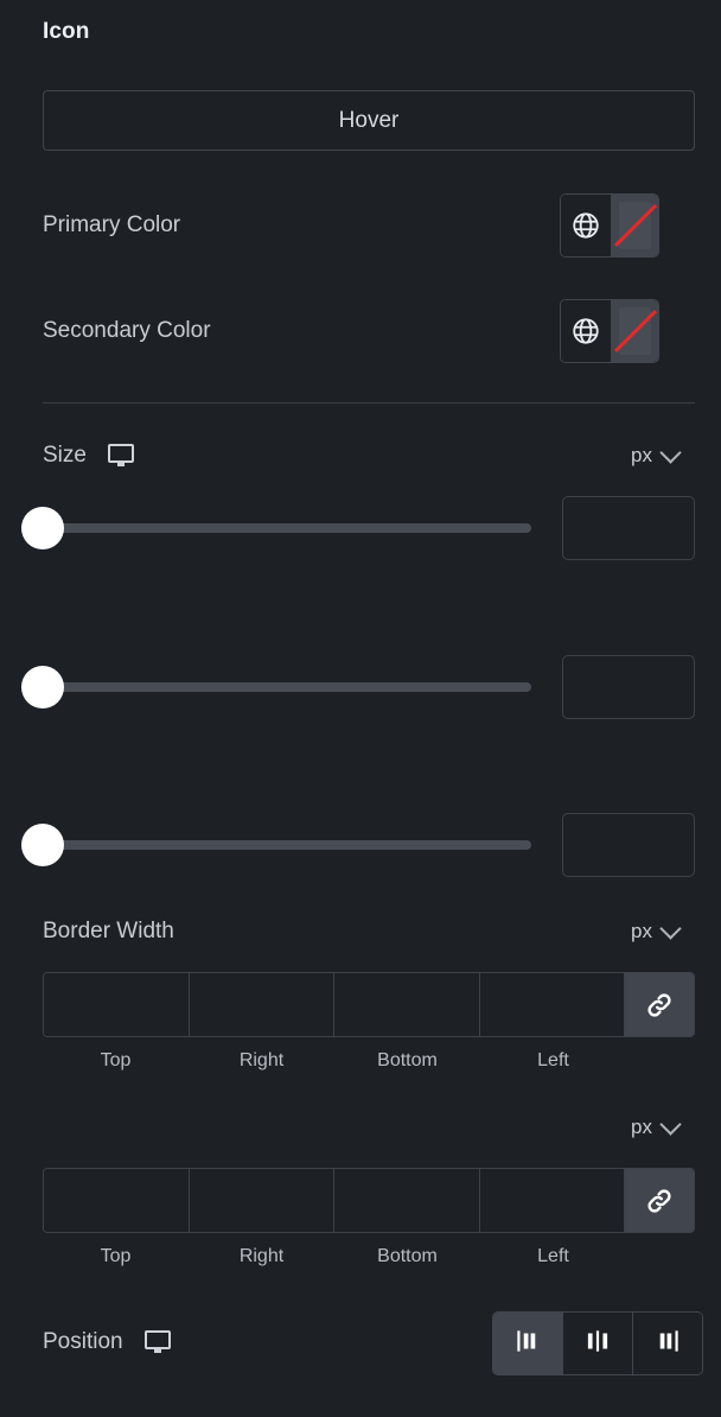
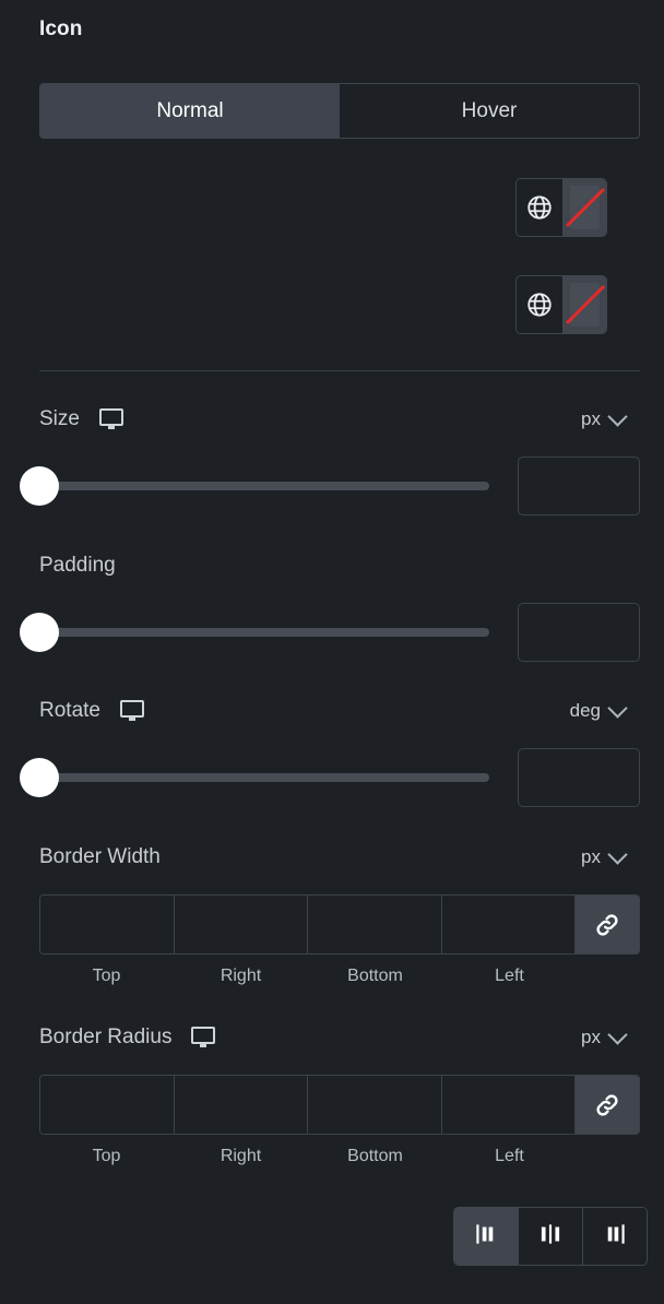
  Icon
+ Normal
  Hover
- Primary Color
- Secondary Color
  Size
  px
+ Padding
+ Rotate
+ deg
  Border Width
  px
  Top
  Right
  Bottom
  Left
+ Border Radius
  px
  Top
  Right
  Bottom
  Left
- Position
